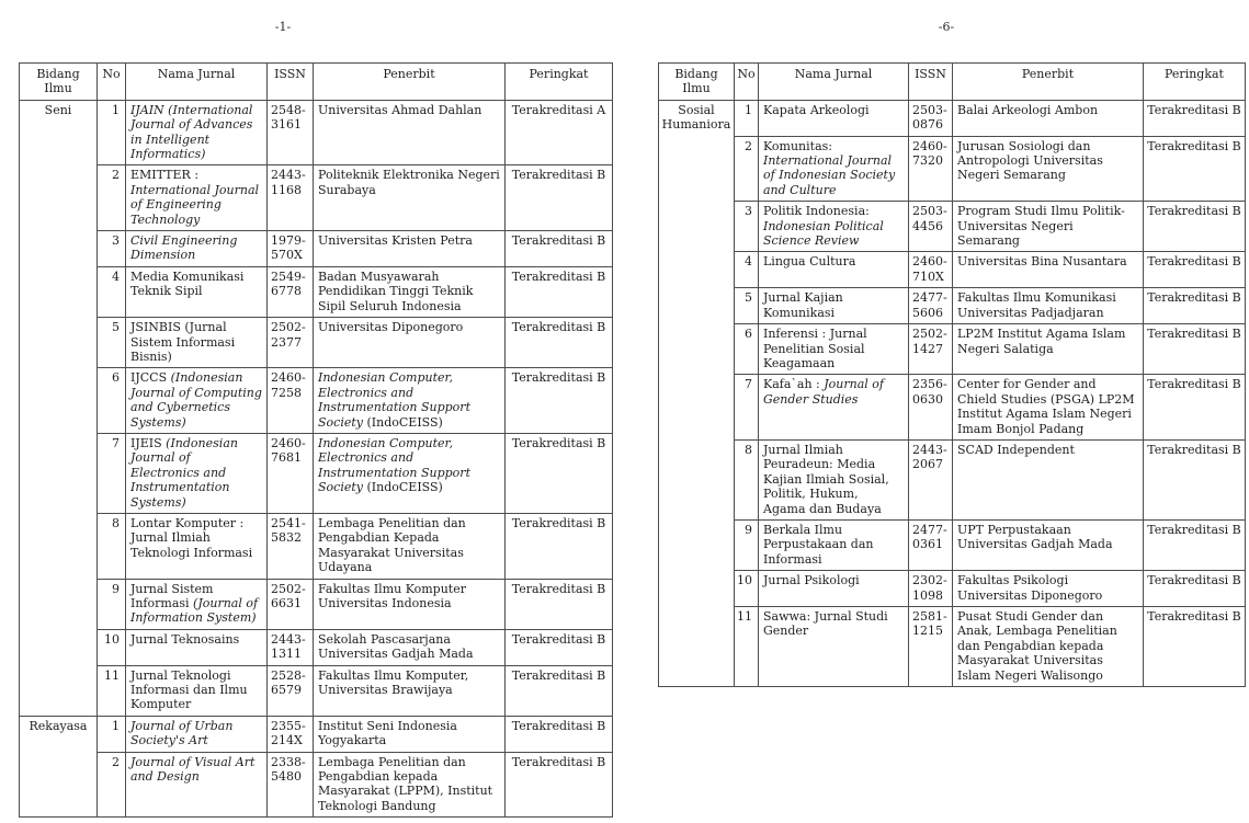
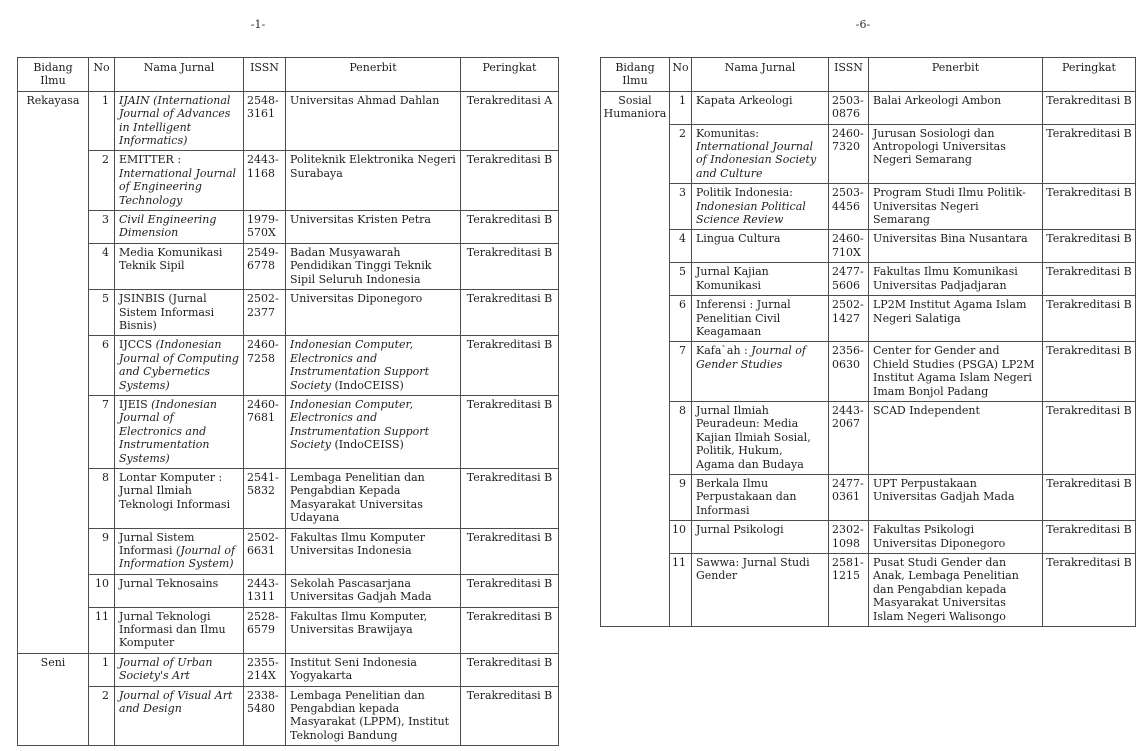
  -1-
  -6-
  Bidang Ilmu	No	Nama Jurnal	ISSN	Penerbit	Peringkat
- Seni	1	IJAIN (International Journal of Advances in Intelligent Informatics)	2548-3161	Universitas Ahmad Dahlan	Terakreditasi A
+ Rekayasa	1	IJAIN (International Journal of Advances in Intelligent Informatics)	2548-3161	Universitas Ahmad Dahlan	Terakreditasi A
  2	EMITTER : International Journal of Engineering Technology	2443-1168	Politeknik Elektronika Negeri Surabaya	Terakreditasi B
  3	Civil Engineering Dimension	1979-570X	Universitas Kristen Petra	Terakreditasi B
  4	Media Komunikasi Teknik Sipil	2549-6778	Badan Musyawarah Pendidikan Tinggi Teknik Sipil Seluruh Indonesia	Terakreditasi B
  5	JSINBIS (Jurnal Sistem Informasi Bisnis)	2502-2377	Universitas Diponegoro	Terakreditasi B
  6	IJCCS (Indonesian Journal of Computing and Cybernetics Systems)	2460-7258	Indonesian Computer, Electronics and Instrumentation Support Society (IndoCEISS)	Terakreditasi B
  7	IJEIS (Indonesian Journal of Electronics and Instrumentation Systems)	2460-7681	Indonesian Computer, Electronics and Instrumentation Support Society (IndoCEISS)	Terakreditasi B
  8	Lontar Komputer : Jurnal Ilmiah Teknologi Informasi	2541-5832	Lembaga Penelitian dan Pengabdian Kepada Masyarakat Universitas Udayana	Terakreditasi B
  9	Jurnal Sistem Informasi (Journal of Information System)	2502-6631	Fakultas Ilmu Komputer Universitas Indonesia	Terakreditasi B
  10	Jurnal Teknosains	2443-1311	Sekolah Pascasarjana Universitas Gadjah Mada	Terakreditasi B
  11	Jurnal Teknologi Informasi dan Ilmu Komputer	2528-6579	Fakultas Ilmu Komputer, Universitas Brawijaya	Terakreditasi B
- Rekayasa	1	Journal of Urban Society's Art	2355-214X	Institut Seni Indonesia Yogyakarta	Terakreditasi B
+ Seni	1	Journal of Urban Society's Art	2355-214X	Institut Seni Indonesia Yogyakarta	Terakreditasi B
  2	Journal of Visual Art and Design	2338-5480	Lembaga Penelitian dan Pengabdian kepada Masyarakat (LPPM), Institut Teknologi Bandung	Terakreditasi B
  Bidang Ilmu	No	Nama Jurnal	ISSN	Penerbit	Peringkat
  Sosial Humaniora	1	Kapata Arkeologi	2503-0876	Balai Arkeologi Ambon	Terakreditasi B
  2	Komunitas: International Journal of Indonesian Society and Culture	2460-7320	Jurusan Sosiologi dan Antropologi Universitas Negeri Semarang	Terakreditasi B
  3	Politik Indonesia: Indonesian Political Science Review	2503-4456	Program Studi Ilmu Politik-Universitas Negeri Semarang	Terakreditasi B
  4	Lingua Cultura	2460-710X	Universitas Bina Nusantara	Terakreditasi B
  5	Jurnal Kajian Komunikasi	2477-5606	Fakultas Ilmu Komunikasi Universitas Padjadjaran	Terakreditasi B
- 6	Inferensi : Jurnal Penelitian Sosial Keagamaan	2502-1427	LP2M Institut Agama Islam Negeri Salatiga	Terakreditasi B
+ 6	Inferensi : Jurnal Penelitian Civil Keagamaan	2502-1427	LP2M Institut Agama Islam Negeri Salatiga	Terakreditasi B
  7	Kafa`ah : Journal of Gender Studies	2356-0630	Center for Gender and Chield Studies (PSGA) LP2M Institut Agama Islam Negeri Imam Bonjol Padang	Terakreditasi B
  8	Jurnal Ilmiah Peuradeun: Media Kajian Ilmiah Sosial, Politik, Hukum, Agama dan Budaya	2443-2067	SCAD Independent	Terakreditasi B
  9	Berkala Ilmu Perpustakaan dan Informasi	2477-0361	UPT Perpustakaan Universitas Gadjah Mada	Terakreditasi B
  10	Jurnal Psikologi	2302-1098	Fakultas Psikologi Universitas Diponegoro	Terakreditasi B
  11	Sawwa: Jurnal Studi Gender	2581-1215	Pusat Studi Gender dan Anak, Lembaga Penelitian dan Pengabdian kepada Masyarakat Universitas Islam Negeri Walisongo	Terakreditasi B
